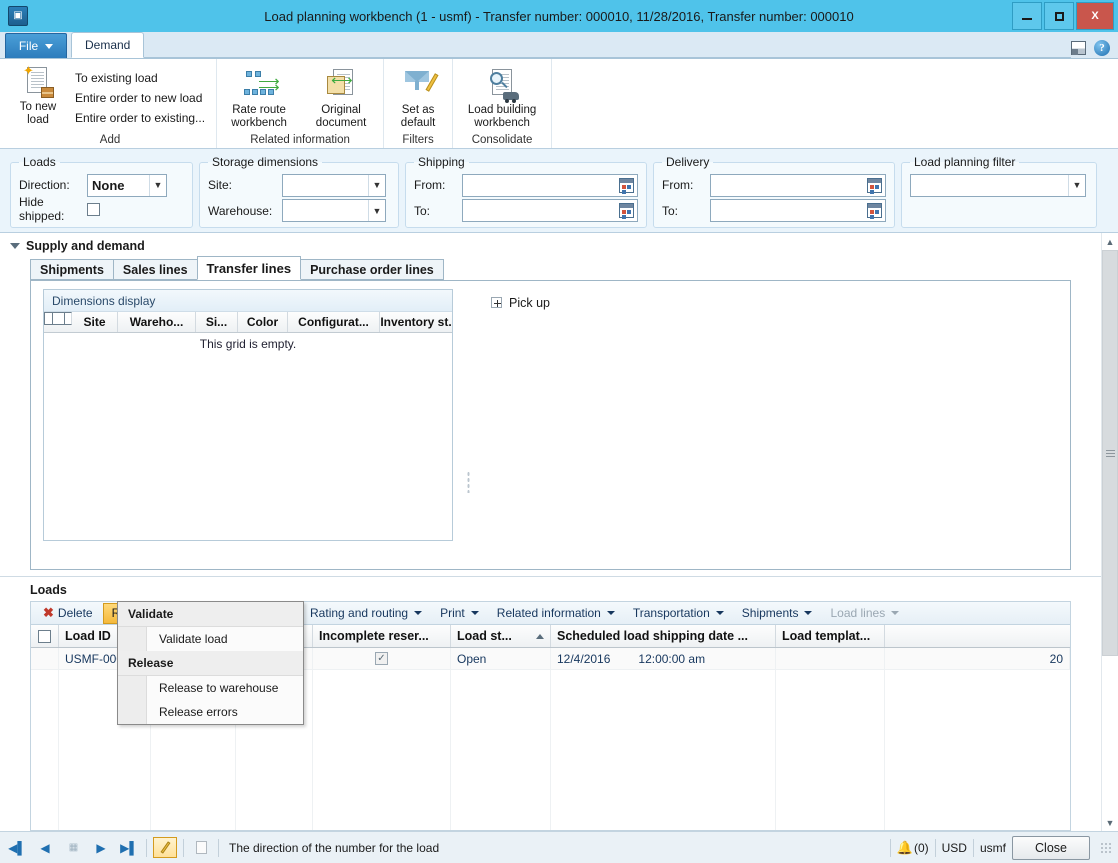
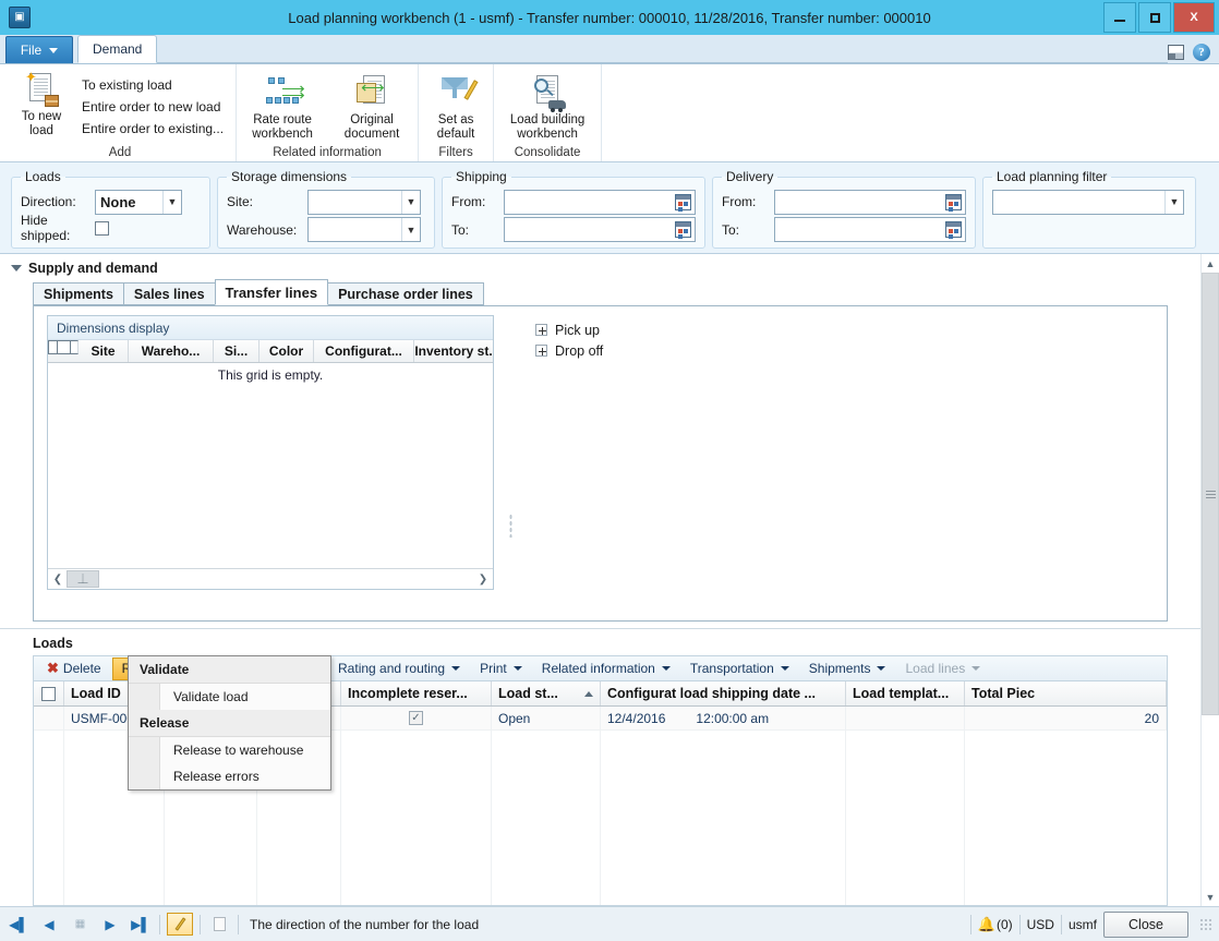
  ▣
  Load planning workbench (1 - usmf) - Transfer number: 000010, 11/28/2016, Transfer number: 000010
  X
  File
  Demand
  ?
  ✦
  To new
  load
  To existing load
  Entire order to new load
  Entire order to existing...
  Add
  ⟶
  ⟶
  Rate route
  workbench
  ⟷
  Original
  document
  Related information
  Set as
  default
  Filters
  Load building
  workbench
  Consolidate
  Loads
  Direction:
  None
  ▼
  Hide shipped:
  Storage dimensions
  Site:
  ▼
  Warehouse:
  ▼
  Shipping
  From:
  To:
  Delivery
  From:
  To:
  Load planning filter
  ▼
  Supply and demand
  Shipments
  Sales lines
  Transfer lines
  Purchase order lines
  Dimensions display
  Site
  Wareho...
  Si...
  Color
  Configurat...
  Inventory st.
  This grid is empty.
+ ❮
+ ⏊
+ ❯
  Pick up
+ Drop off
  Loads
  ✖
  Delete
  Rating and routing
  Print
  Related information
  Transportation
  Shipments
  Load lines
  Load ID
  Incomplete reser...
  Load st...
- Scheduled load shipping date ...
+ Configurat load shipping date ...
  Load templat...
+ Total Piec
  USMF-00
  ✓
  Open
  12/4/2016
  12:00:00 am
  20
  Validate
  Validate load
  Release
  Release to warehouse
  Release errors
  ▲
  ▼
  ◀▌
  ◀
  ▦
  ▶
  ▶▌
  The direction of the number for the load
  🔔
  (0)
  USD
  usmf
  Close
